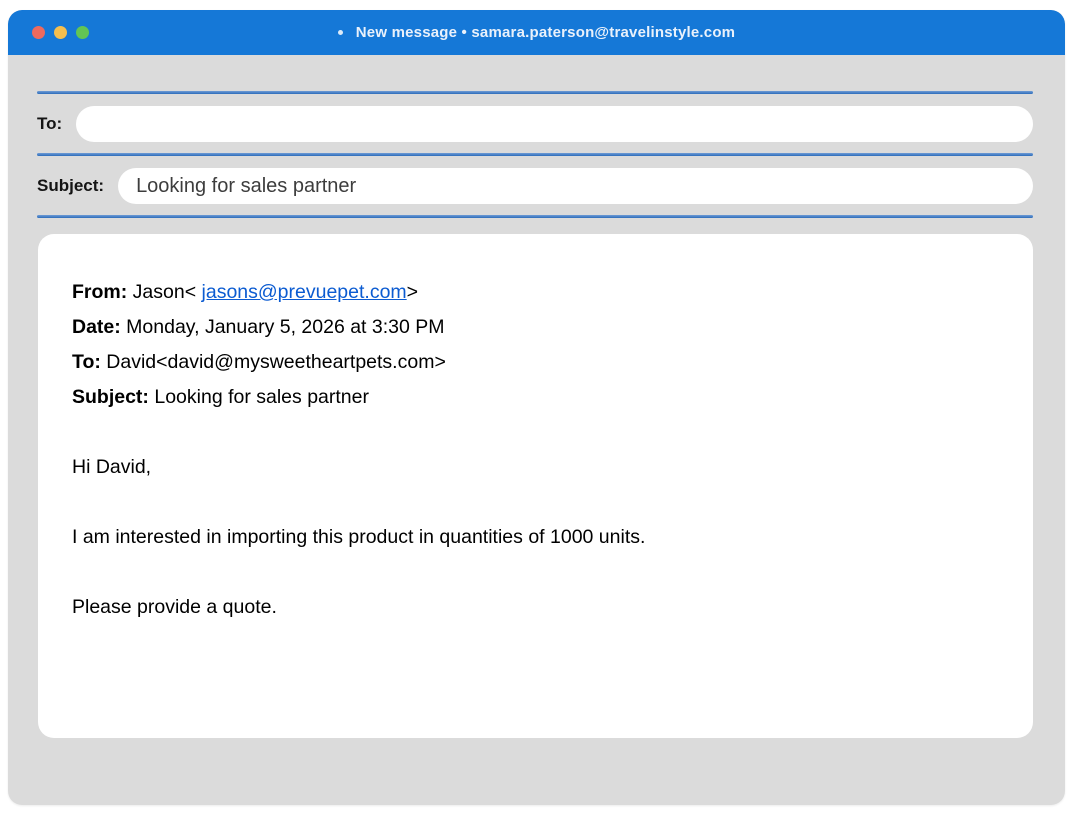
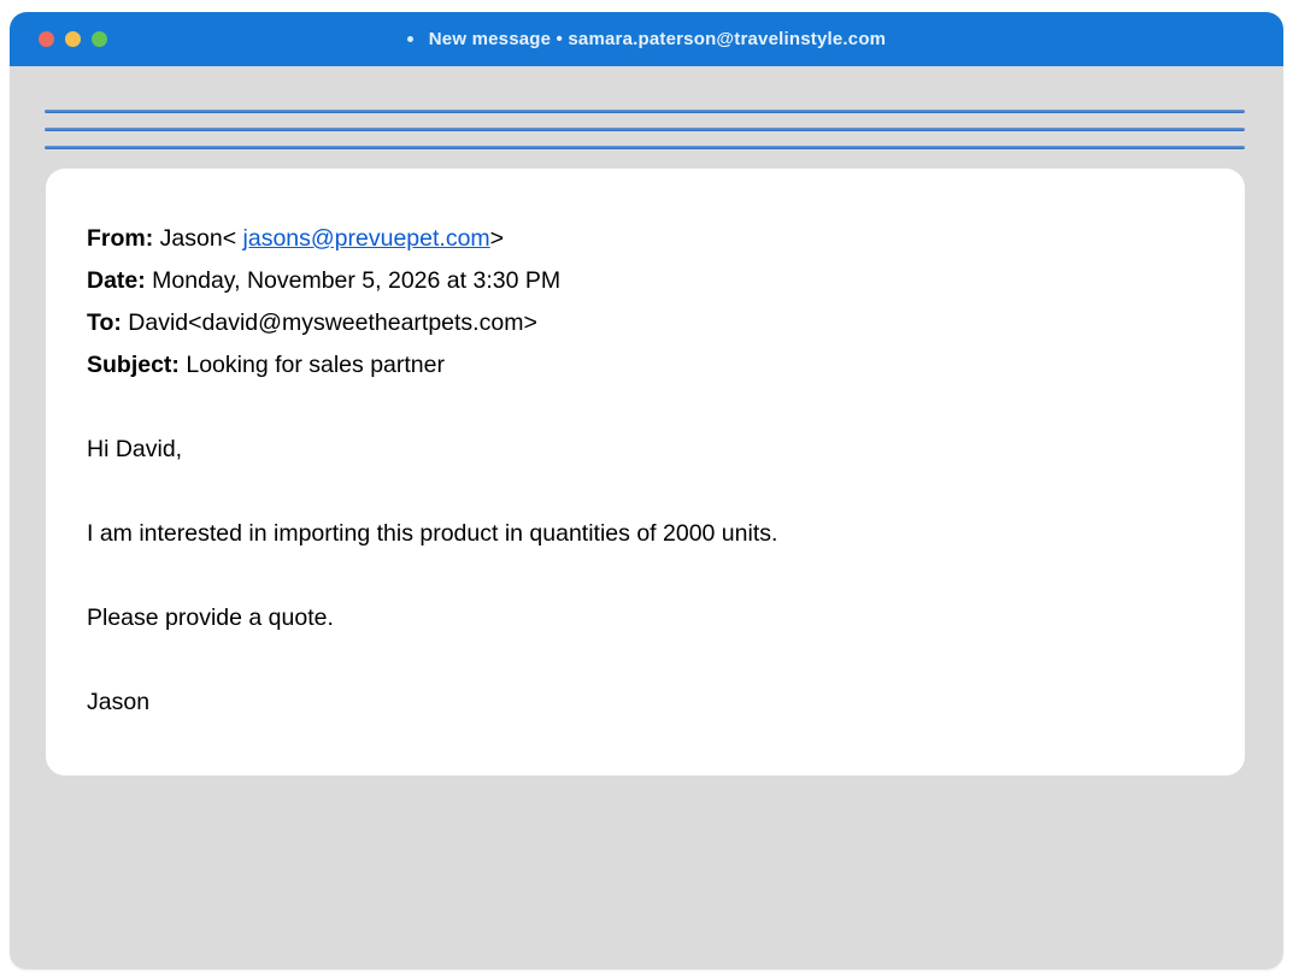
  New message • samara.paterson@travelinstyle.com
- To:
- Subject:
- Looking for sales partner
  From: Jason< jasons@prevuepet.com>
- Date: Monday, January 5, 2026 at 3:30 PM
+ Date: Monday, November 5, 2026 at 3:30 PM
  To: David<david@mysweetheartpets.com>
  Subject: Looking for sales partner
  Hi David,
- I am interested in importing this product in quantities of 1000 units.
+ I am interested in importing this product in quantities of 2000 units.
  Please provide a quote.
+ Jason
